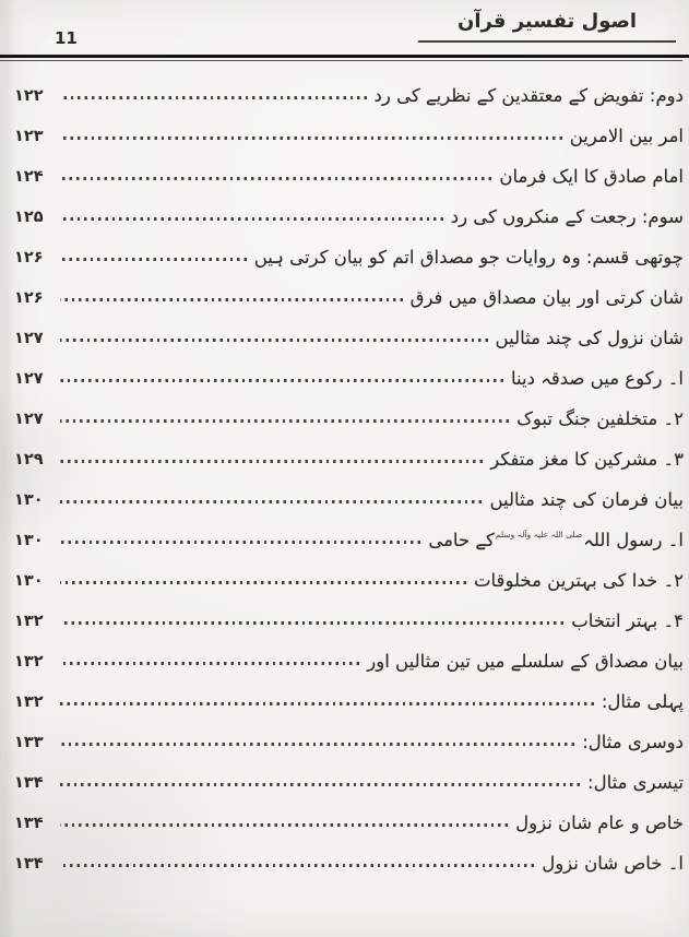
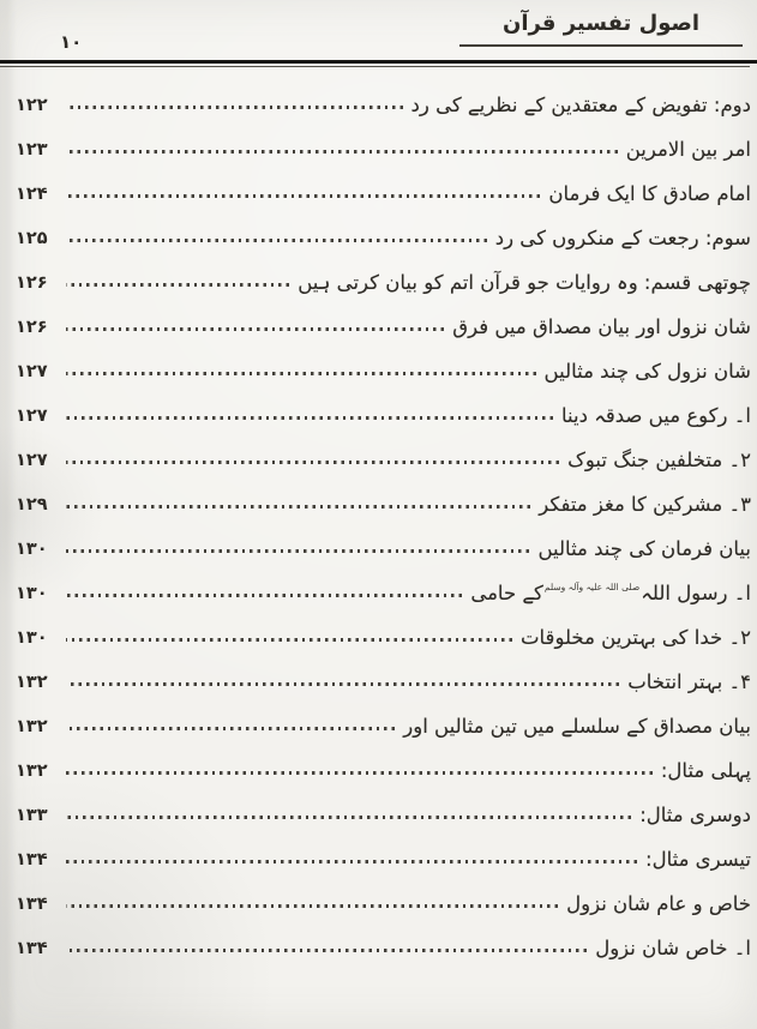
- 11
+ ۱۰
  اصول تفسیر قرآن
  دوم: تفویض کے معتقدین کے نظریے کی رد
  ۱۲۲
  امر بین الامرین
  ۱۲۳
  امام صادق کا ایک فرمان
  ۱۲۴
  سوم: رجعت کے منکروں کی رد
  ۱۲۵
- چوتھی قسم: وہ روایات جو مصداق اتم کو بیان کرتی ہیں
+ چوتھی قسم: وہ روایات جو قرآن اتم کو بیان کرتی ہیں
  ۱۲۶
- شان کرتی اور بیان مصداق میں فرق
+ شان نزول اور بیان مصداق میں فرق
  ۱۲۶
  شان نزول کی چند مثالیں
  ۱۲۷
  ا۔ رکوع میں صدقہ دینا
  ۱۲۷
  ۲۔ متخلفین جنگ تبوک
  ۱۲۷
  ۳۔ مشرکین کا مغز متفکر
  ۱۲۹
  بیان فرمان کی چند مثالیں
  ۱۳۰
  ا۔ رسول اللہ
  صلی اللہ علیہ وآلہ وسلم
  کے حامی
  ۱۳۰
  ۲۔ خدا کی بہترین مخلوقات
  ۱۳۰
  ۴۔ بہتر انتخاب
  ۱۳۲
  بیان مصداق کے سلسلے میں تین مثالیں اور
  ۱۳۲
  پہلی مثال:
  ۱۳۲
  دوسری مثال:
  ۱۳۳
  تیسری مثال:
  ۱۳۴
  خاص و عام شان نزول
  ۱۳۴
  ا۔ خاص شان نزول
  ۱۳۴
